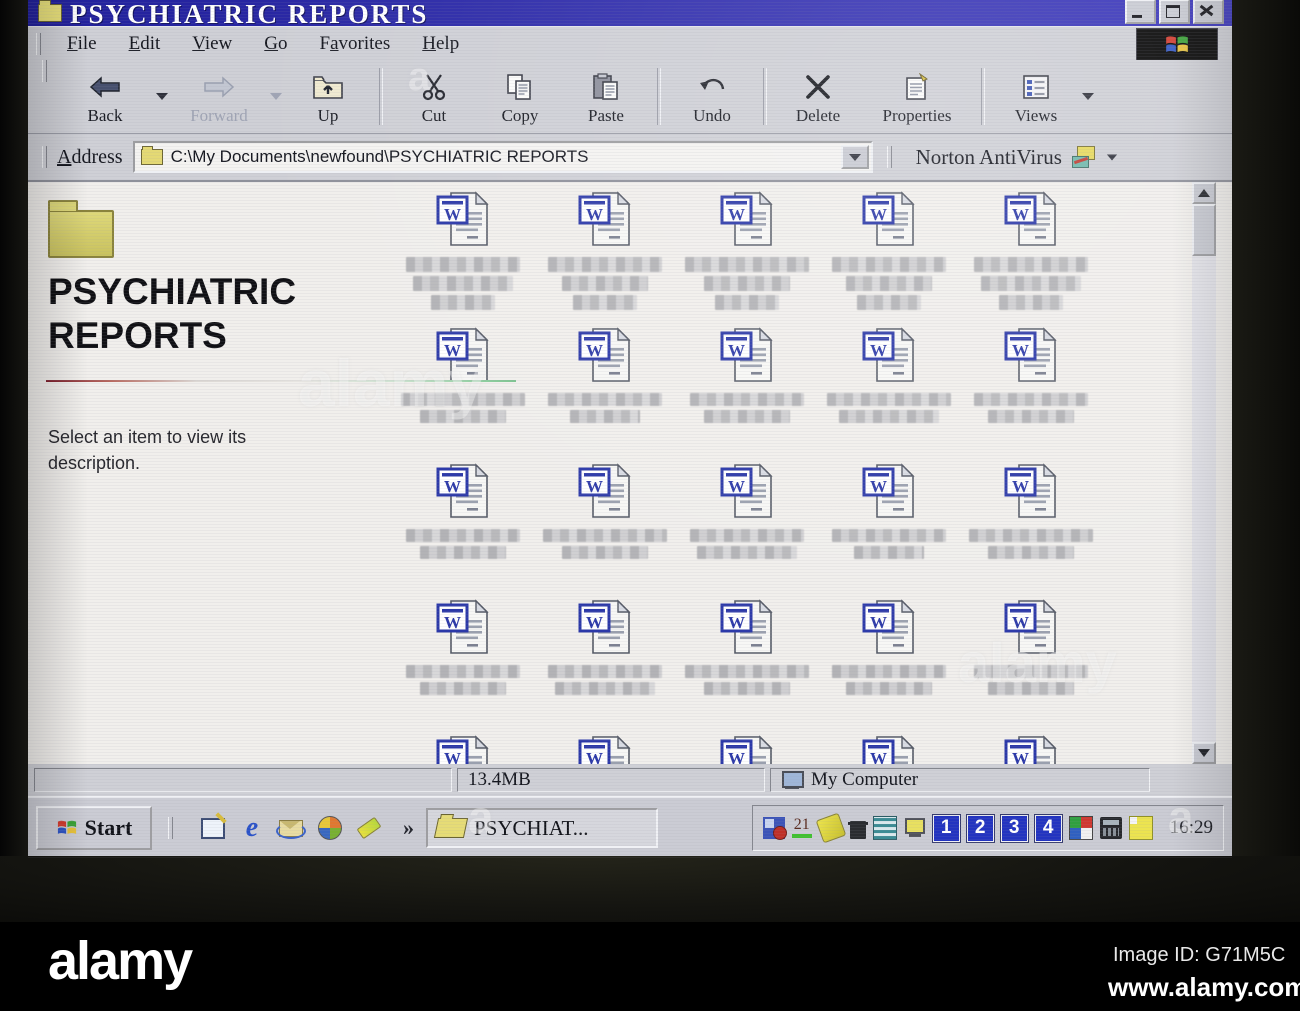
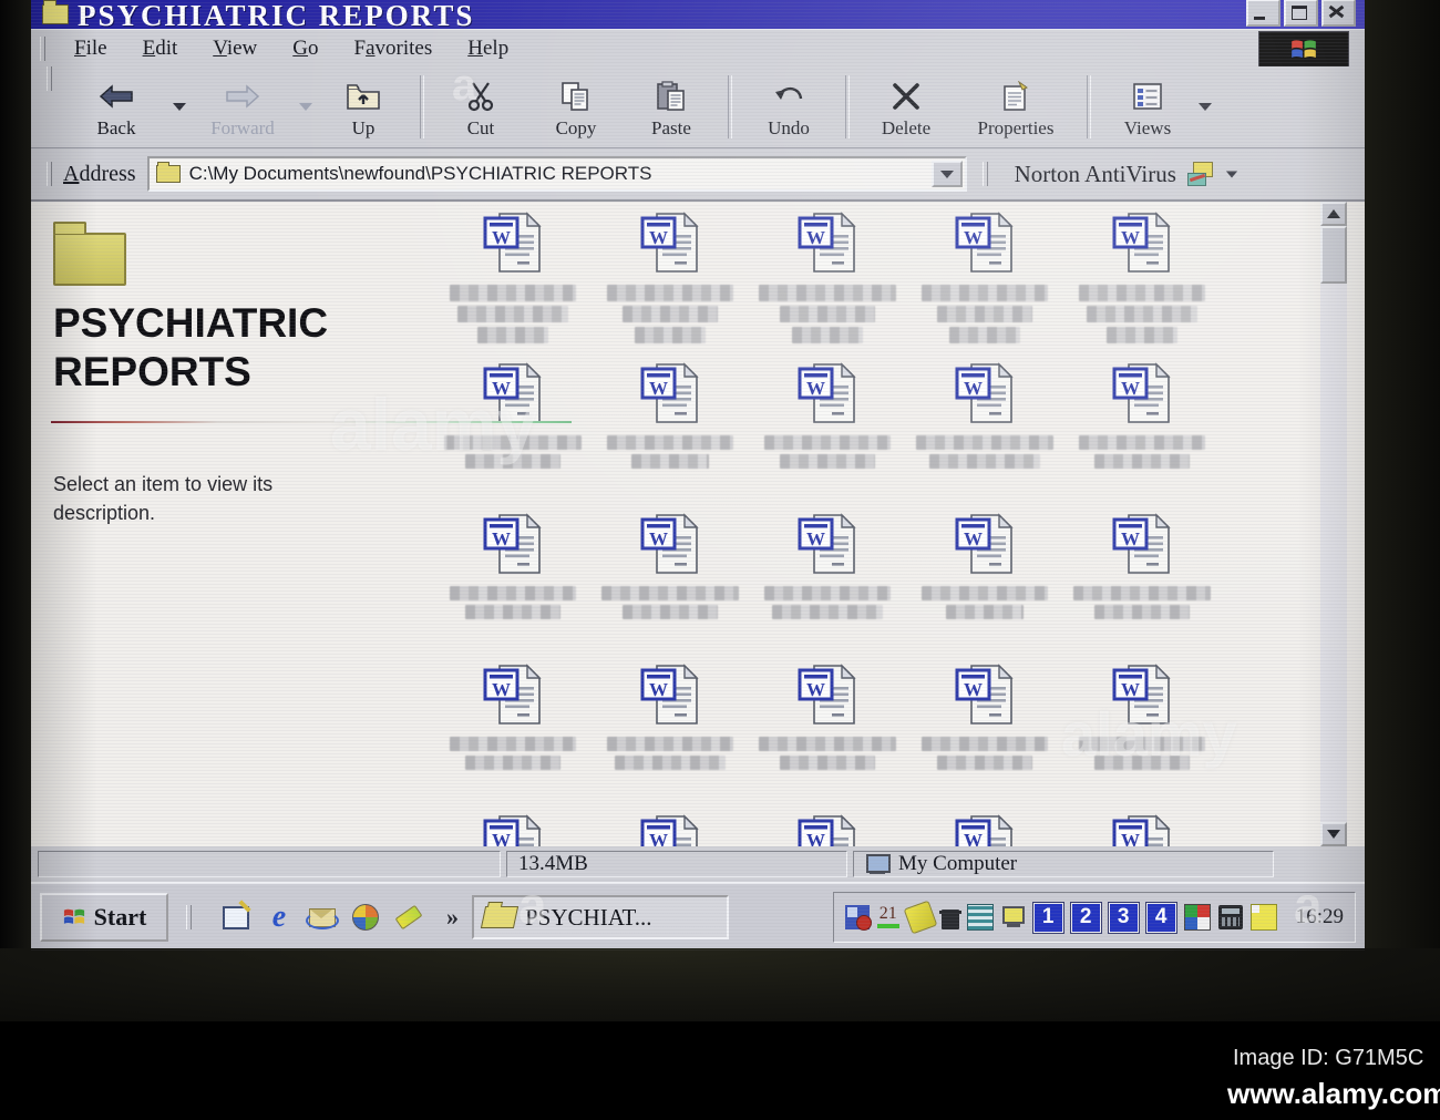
- alamy
  Image ID: G71M5C
  www.alamy.com
